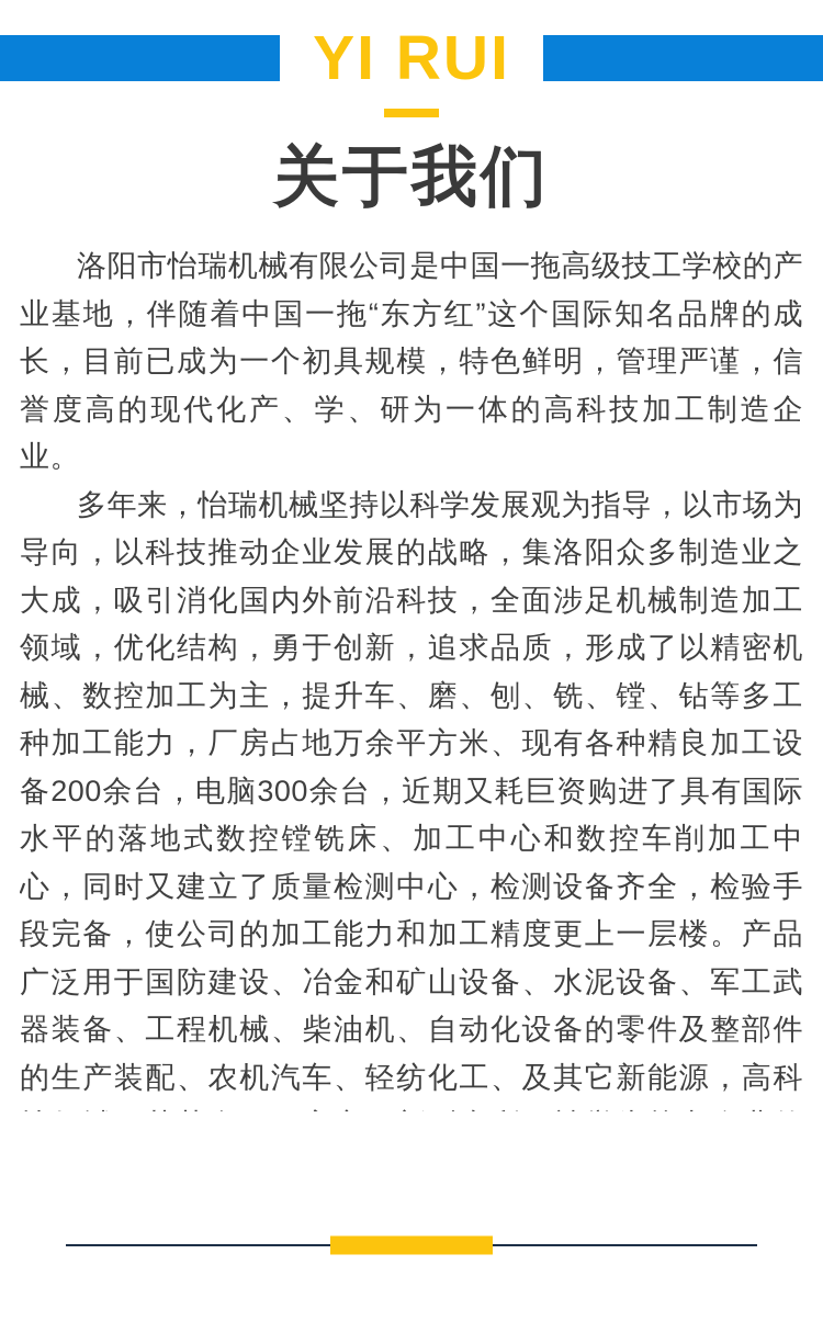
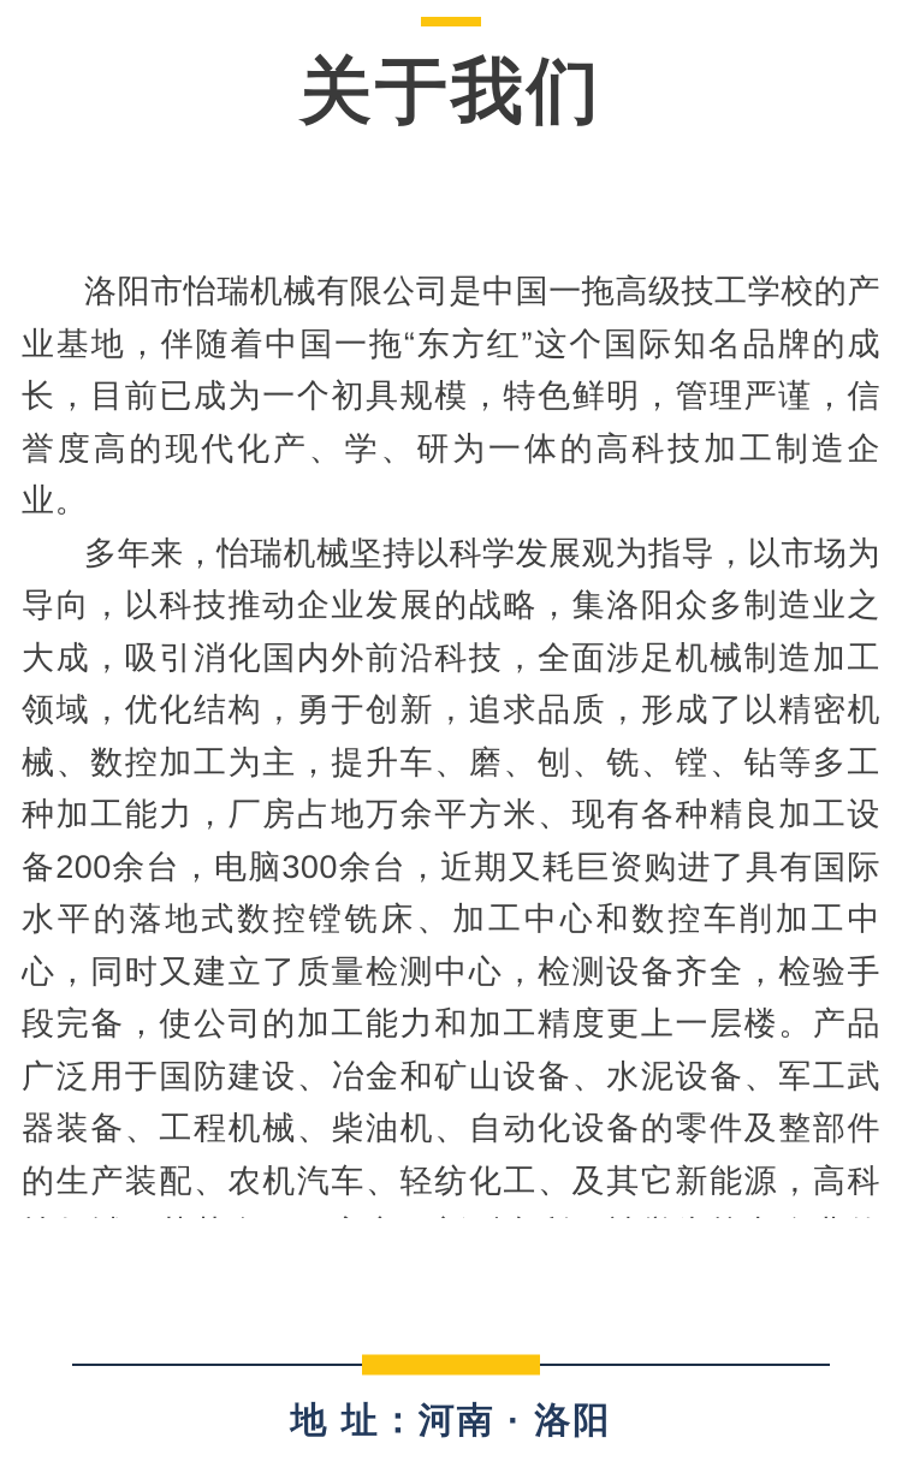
- YI RUI
  关于我们
  洛阳市怡瑞机械有限公司是中国一拖高级技工学校的产业基地，伴随着中国一拖“东方红”这个国际知名品牌的成长，目前已成为一个初具规模，特色鲜明，管理严谨，信誉度高的现代化产、学、研为一体的高科技加工制造企业。
  多年来，怡瑞机械坚持以科学发展观为指导，以市场为导向，以科技推动企业发展的战略，集洛阳众多制造业之大成，吸引消化国内外前沿科技，全面涉足机械制造加工领域，优化结构，勇于创新，追求品质，形成了以精密机械、数控加工为主，提升车、磨、刨、铣、镗、钻等多工种加工能力，厂房占地万余平方米、现有各种精良加工设备200余台，电脑300余台，近期又耗巨资购进了具有国际水平的落地式数控镗铣床、加工中心和数控车削加工中心，同时又建立了质量检测中心，检测设备齐全，检验手段完备，使公司的加工能力和加工精度更上一层楼。产品广泛用于国防建设、冶金和矿山设备、水泥设备、军工武器装备、工程机械、柴油机、自动化设备的零件及整部件的生产装配、农机汽车、轻纺化工、及其它新能源，高科
+ 地 址：河南 · 洛阳
